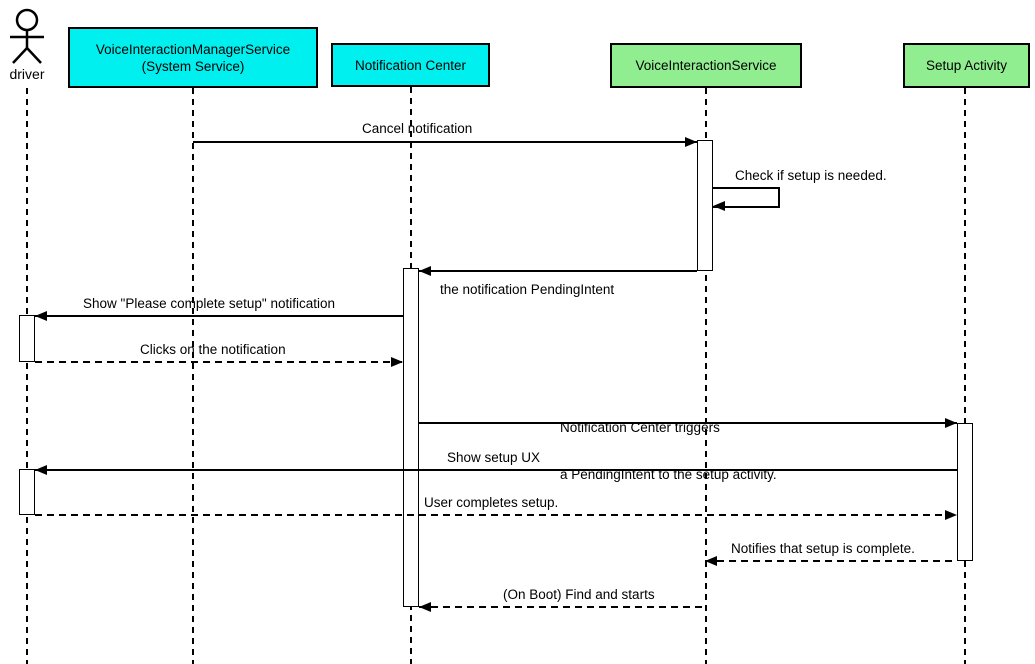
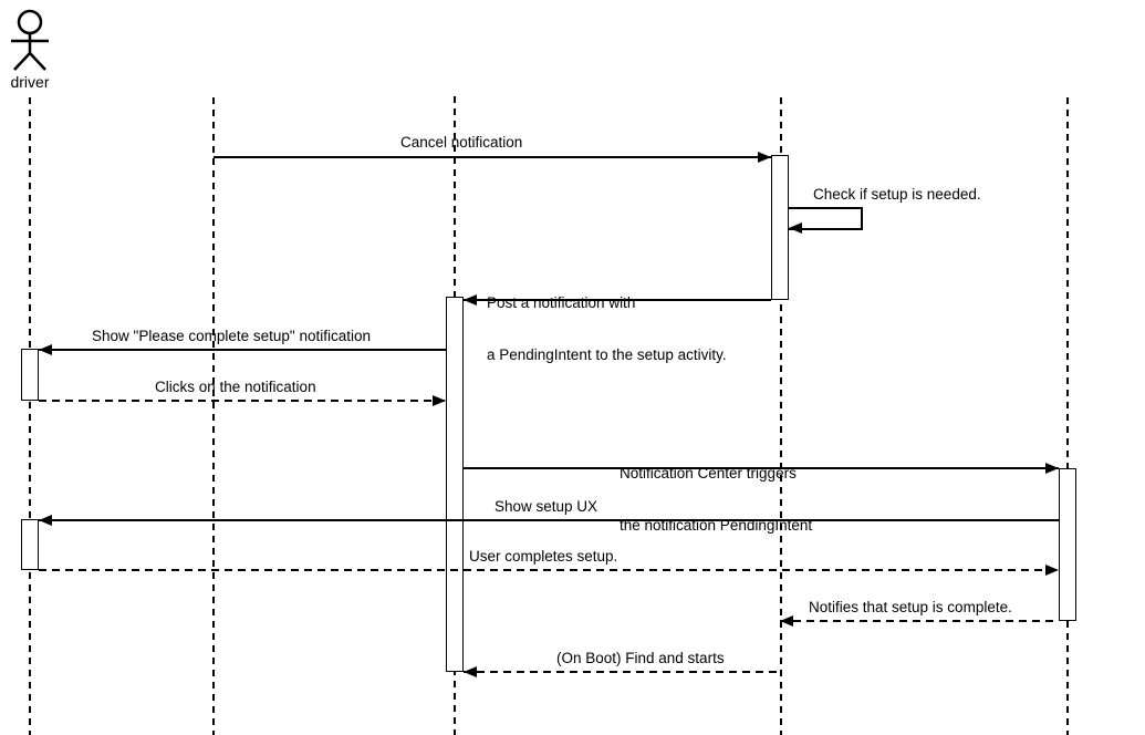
  driver
- VoiceInteractionManagerService
- (System Service)
- Notification Center
- VoiceInteractionService
- Setup Activity
  Cancel notification
  Check if setup is needed.
+ Post a notification with
- the notification PendingIntent
+ a PendingIntent to the setup activity.
  Show "Please complete setup" notification
  Clicks on the notification
  Notification Center triggers
- a PendingIntent to the setup activity.
+ the notification PendingIntent
  Show setup UX
  User completes setup.
  Notifies that setup is complete.
  (On Boot) Find and starts
